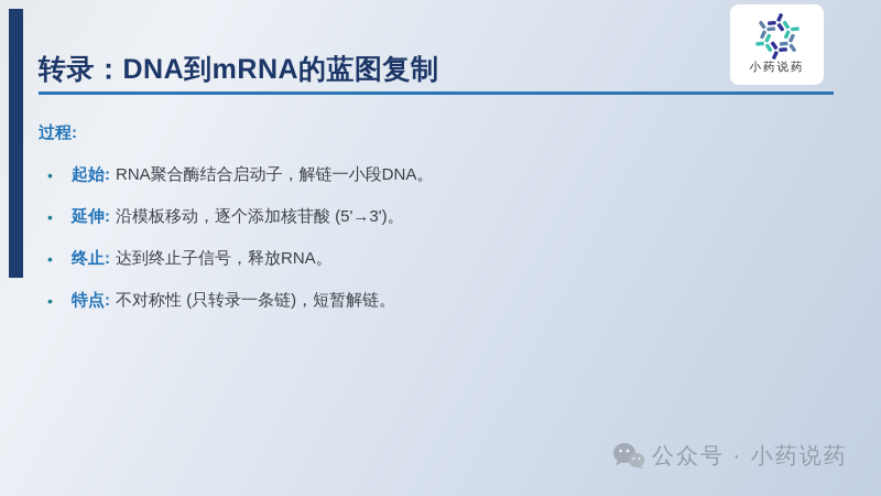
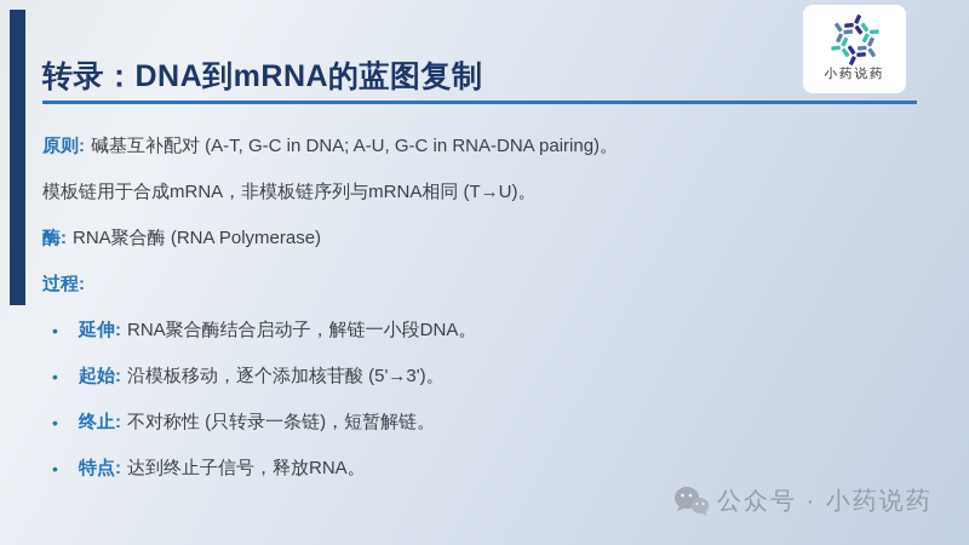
  转录：DNA到mRNA的蓝图复制
  小药说药
+ 原则: 碱基互补配对 (A-T, G-C in DNA; A-U, G-C in RNA-DNA pairing)。
+ 模板链用于合成mRNA，非模板链序列与mRNA相同 (T→U)。
+ 酶: RNA聚合酶 (RNA Polymerase)
  过程:
  •
- 起始: RNA聚合酶结合启动子，解链一小段DNA。
+ 延伸: RNA聚合酶结合启动子，解链一小段DNA。
  •
- 延伸: 沿模板移动，逐个添加核苷酸 (5'→3')。
+ 起始: 沿模板移动，逐个添加核苷酸 (5'→3')。
  •
- 终止: 达到终止子信号，释放RNA。
+ 终止: 不对称性 (只转录一条链)，短暂解链。
  •
- 特点: 不对称性 (只转录一条链)，短暂解链。
+ 特点: 达到终止子信号，释放RNA。
  公众号 · 小药说药
